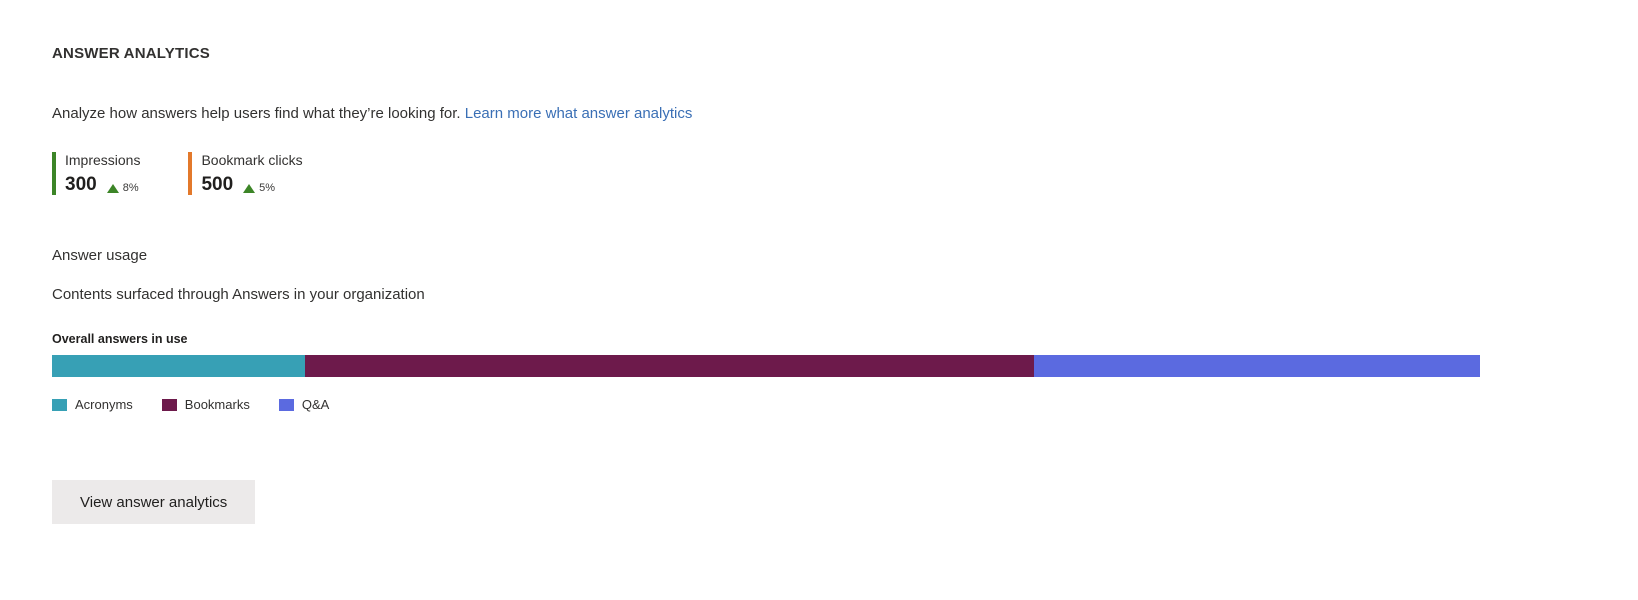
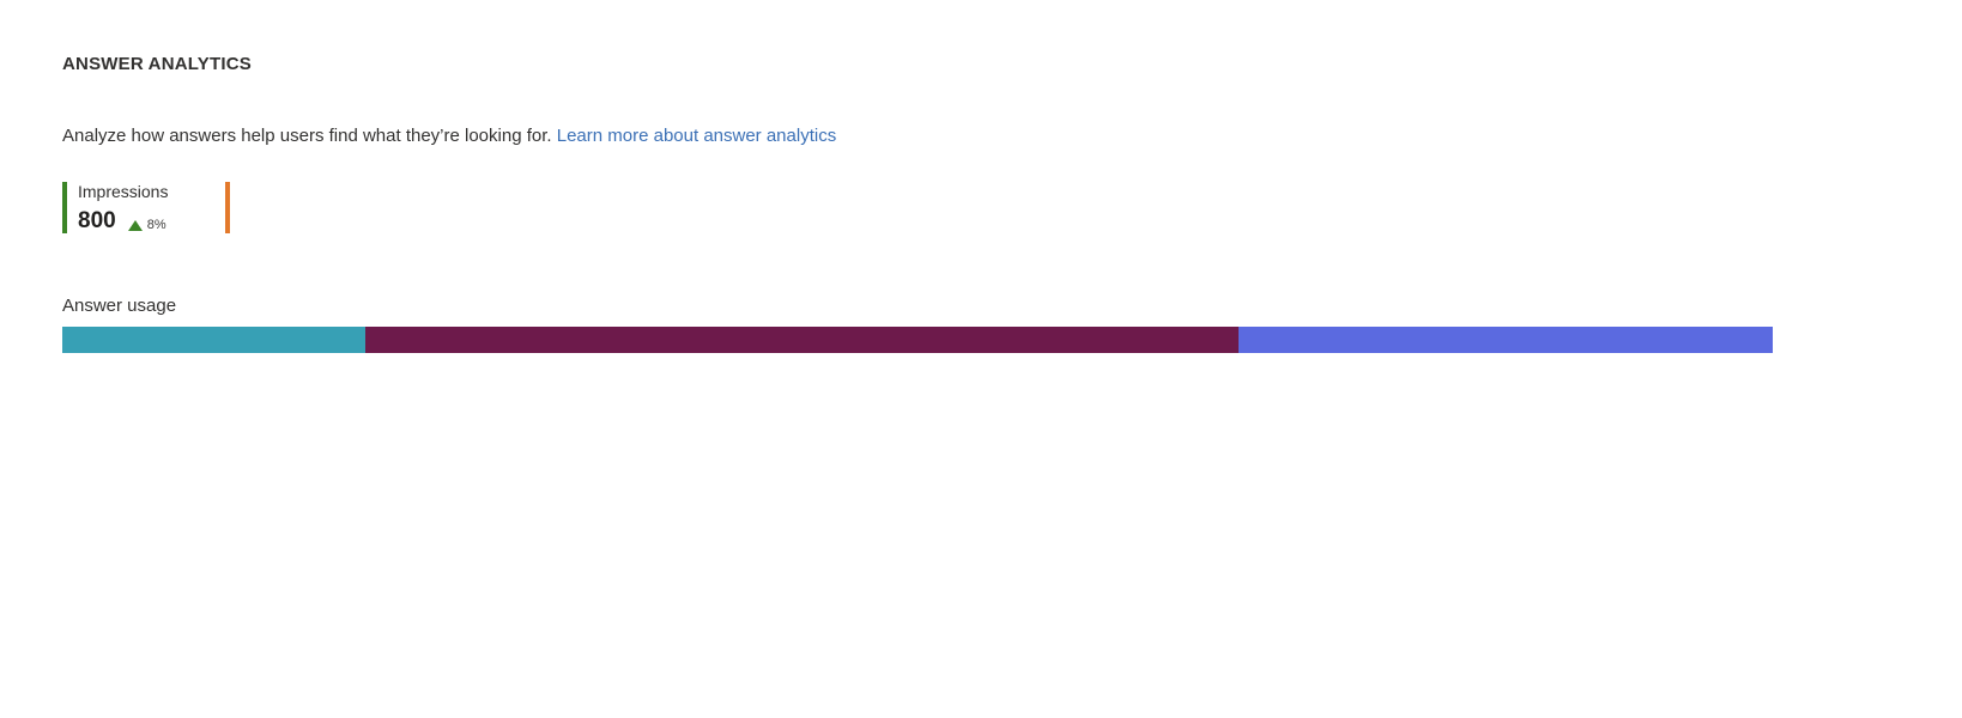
  ANSWER ANALYTICS
- Analyze how answers help users find what they’re looking for. Learn more what answer analytics
+ Analyze how answers help users find what they’re looking for. Learn more about answer analytics
  Impressions
- 300
+ 800
  8%
- Bookmark clicks
- 500
- 5%
  Answer usage
- Contents surfaced through Answers in your organization
- Overall answers in use
- Acronyms
- Bookmarks
- Q&A
- View answer analytics
